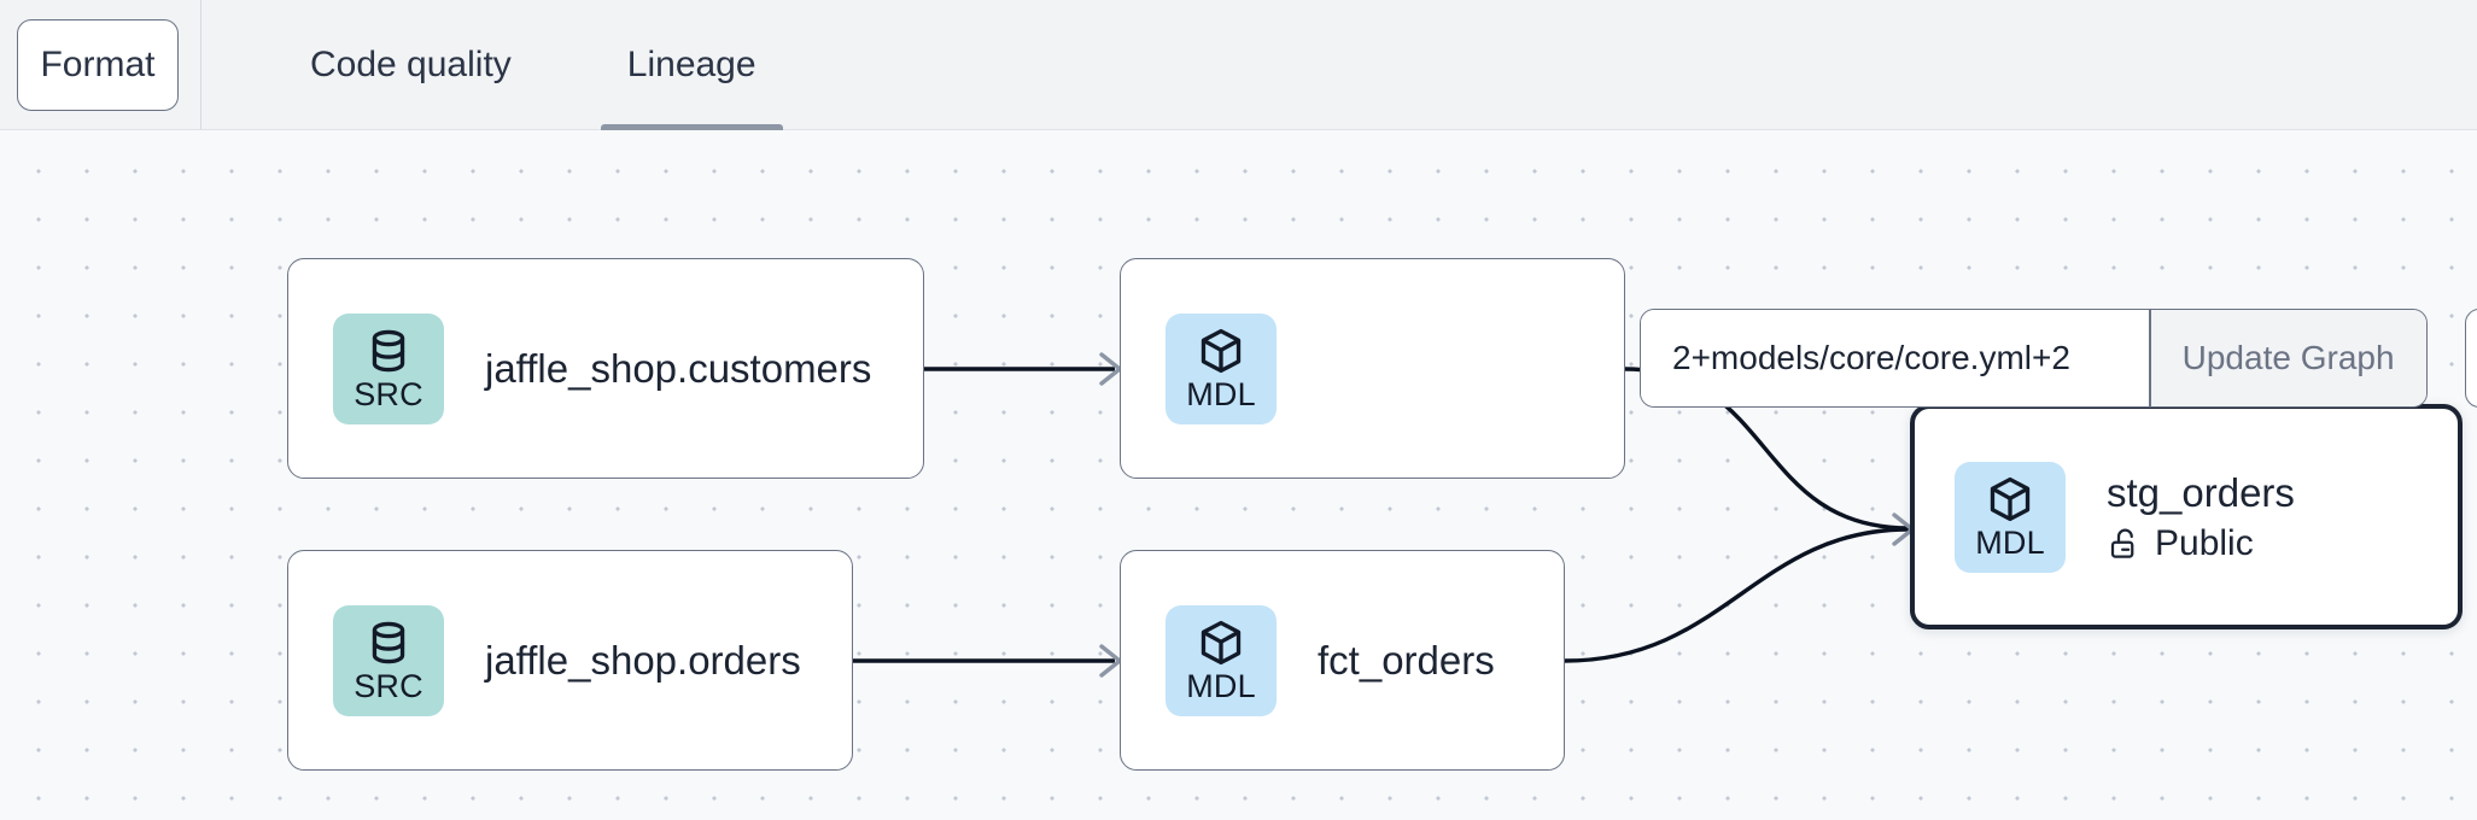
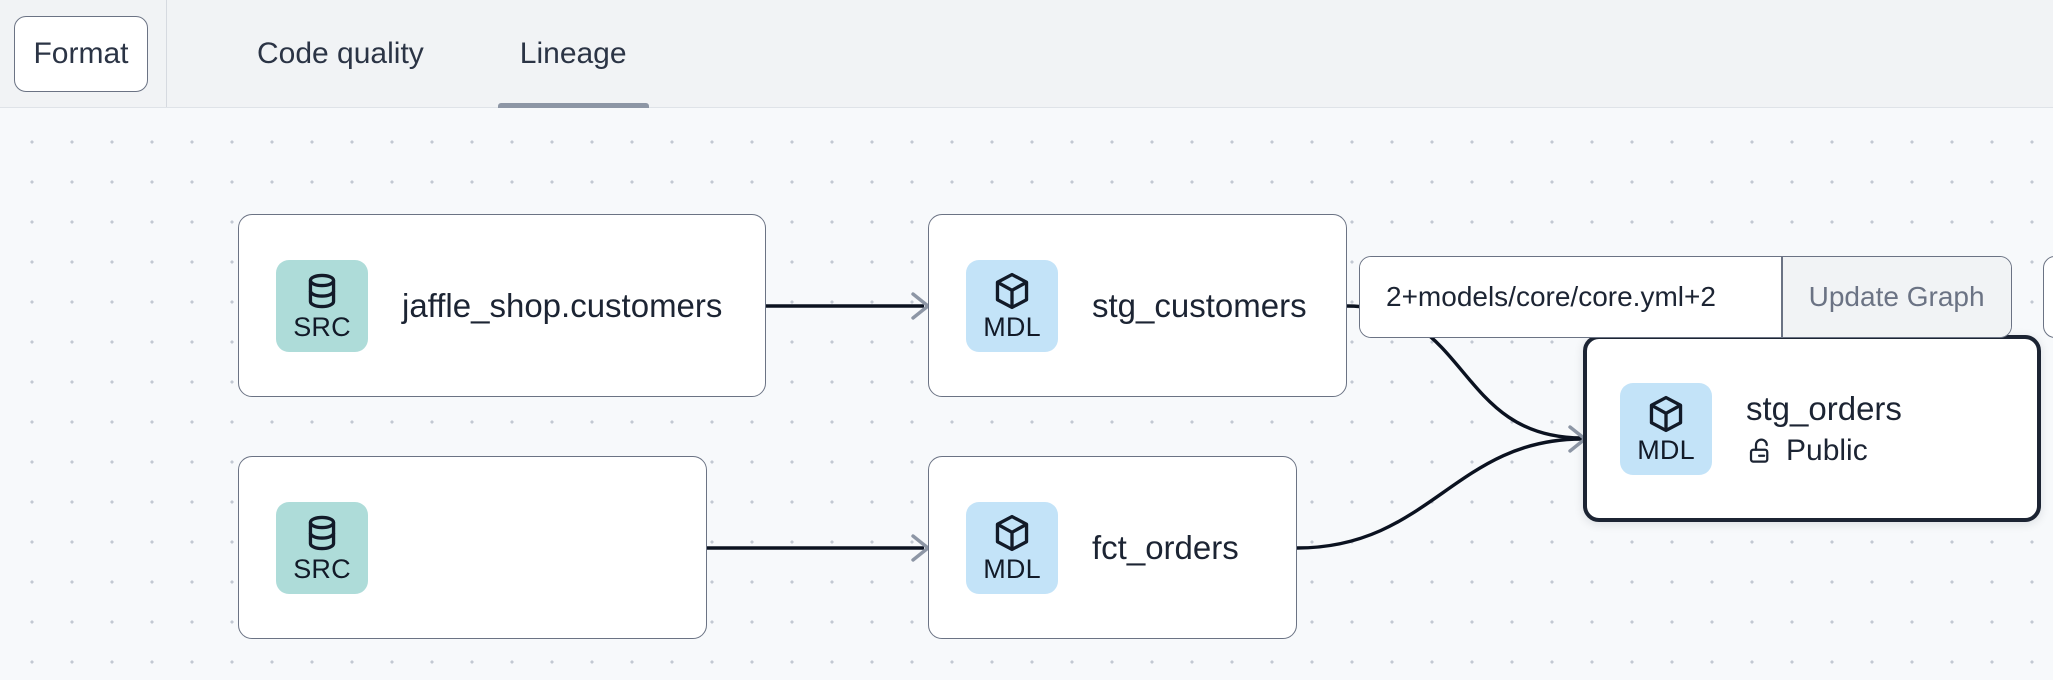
  Format
  Code quality
  Lineage
  2+models/core/core.yml+2
  Update Graph
  SRC
  jaffle_shop.customers
  MDL
+ stg_customers
  SRC
- jaffle_shop.orders
  MDL
  fct_orders
  MDL
  stg_orders
  Public
